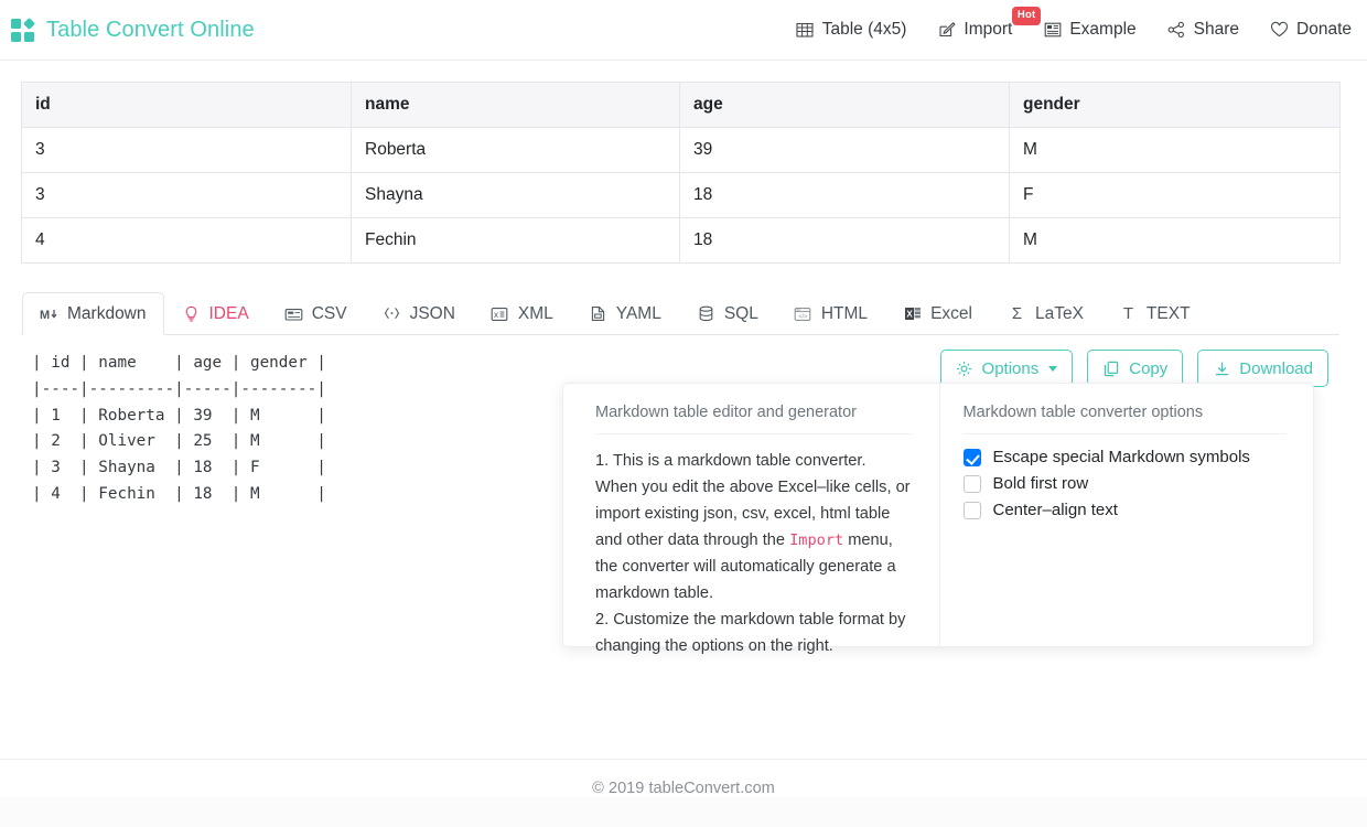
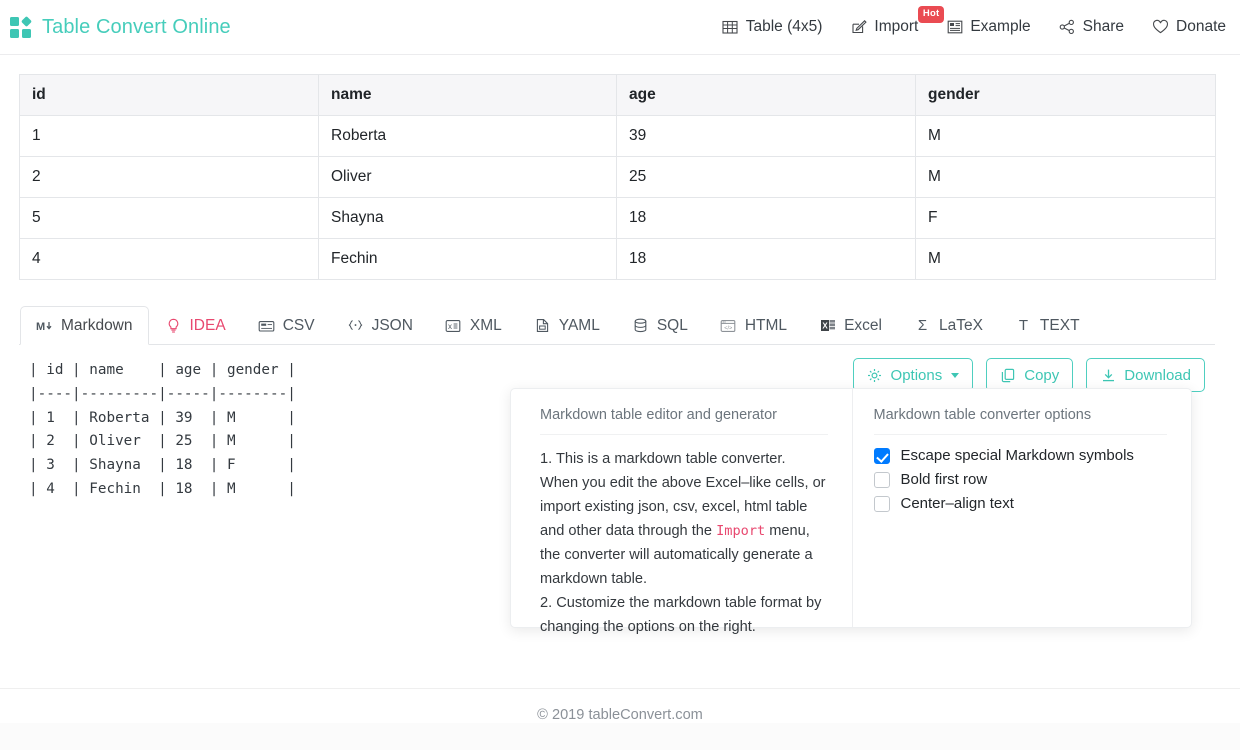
  Table Convert Online
  Table (4x5)
  Import
  Hot
  Example
  Share
  Donate
  id	name	age	gender
- 3	Roberta	39	M
+ 1	Roberta	39	M
+ 2	Oliver	25	M
- 3	Shayna	18	F
+ 5	Shayna	18	F
  4	Fechin	18	M
  M
  Markdown
  IDEA
  CSV
  JSON
  x
  XML
  YAML
  SQL
  HTML
  X
  Excel
  Σ
  LaTeX
  T
  TEXT
  | id | name | age | gender |
  |----|---------|-----|--------|
  | 1 | Roberta | 39 | M |
  | 2 | Oliver | 25 | M |
  | 3 | Shayna | 18 | F |
  | 4 | Fechin | 18 | M |
  Options
  Copy
  Download
  Markdown table editor and generator
  1. This is a markdown table converter. When you edit the above Excel–like cells, or import existing json, csv, excel, html table and other data through the Import menu, the converter will automatically generate a markdown table.
  2. Customize the markdown table format by changing the options on the right.
  Markdown table converter options
  Escape special Markdown symbols
  Bold first row
  Center–align text
  © 2019 tableConvert.com
